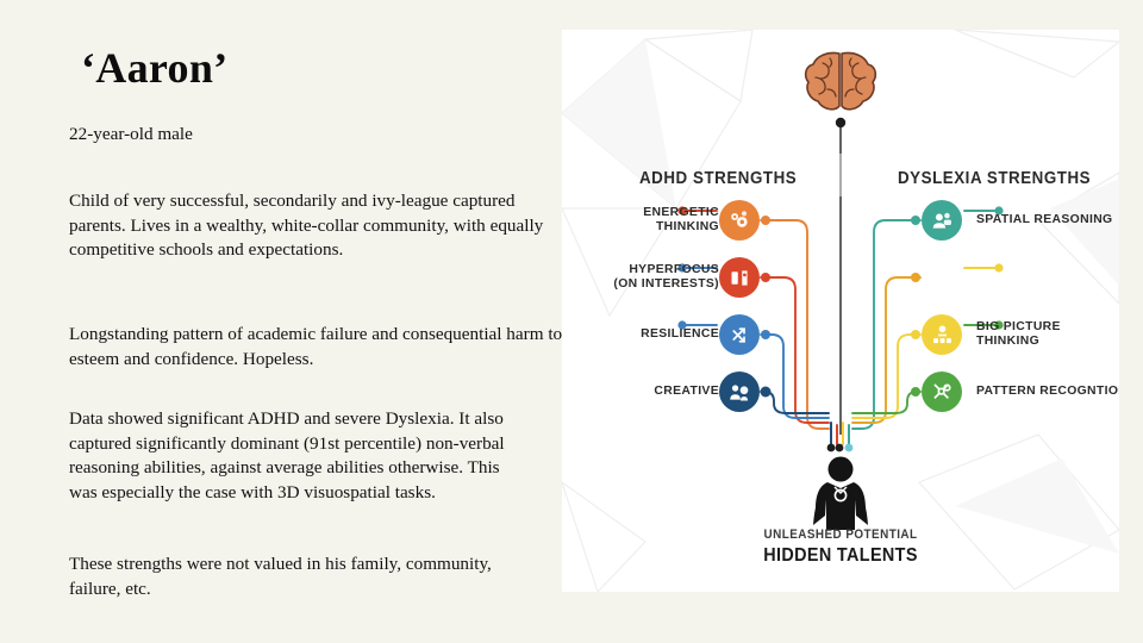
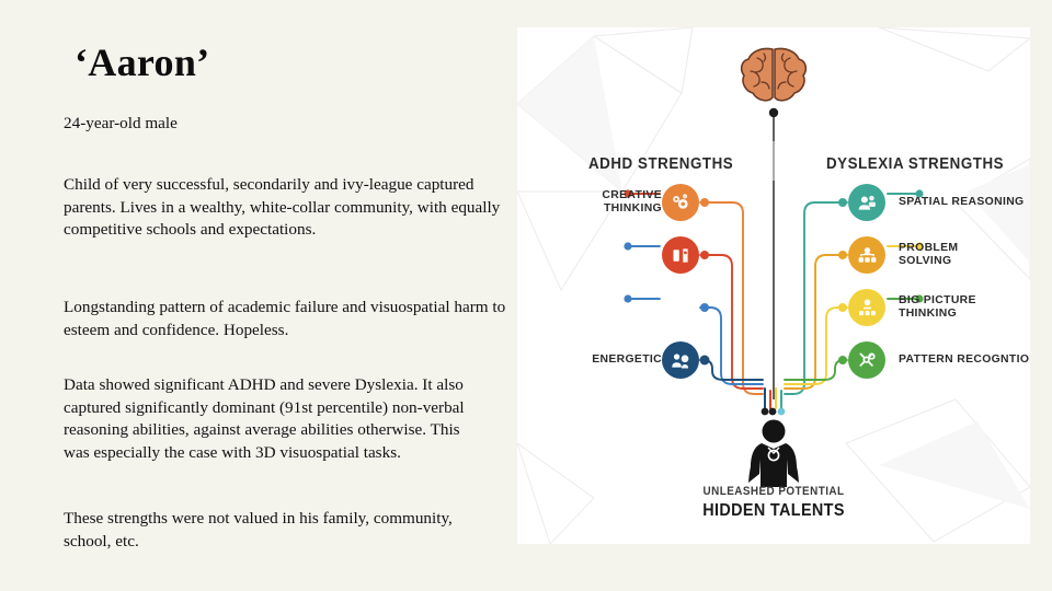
  ‘Aaron’
- 22-year-old male
+ 24-year-old male
  Child of very successful, secondarily and ivy-league captured parents. Lives in a wealthy, white-collar community, with equally competitive schools and expectations.
- Longstanding pattern of academic failure and consequential harm to esteem and confidence. Hopeless.
+ Longstanding pattern of academic failure and visuospatial harm to esteem and confidence. Hopeless.
  Data showed significant ADHD and severe Dyslexia. It also captured significantly dominant (91st percentile) non-verbal reasoning abilities, against average abilities otherwise. This was especially the case with 3D visuospatial tasks.
- These strengths were not valued in his family, community, failure, etc.
+ These strengths were not valued in his family, community, school, etc.
  ADHD STRENGTHS
  DYSLEXIA STRENGTHS
- ENERGETIC
+ CREATIVE
  THINKING
- HYPERFOCUS
- (ON INTERESTS)
- RESILIENCE
- CREATIVE
+ ENERGETIC
  SPATIAL REASONING
+ PROBLEM
+ SOLVING
  BIG PICTURE
  THINKING
  PATTERN RECOGNTIO
  UNLEASHED POTENTIAL
  HIDDEN TALENTS
